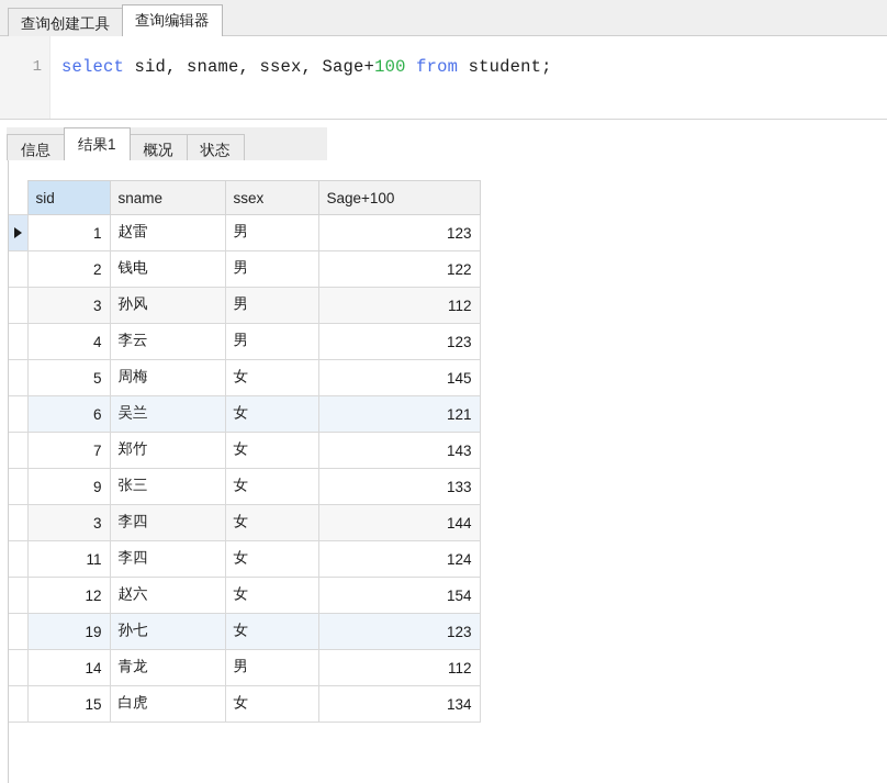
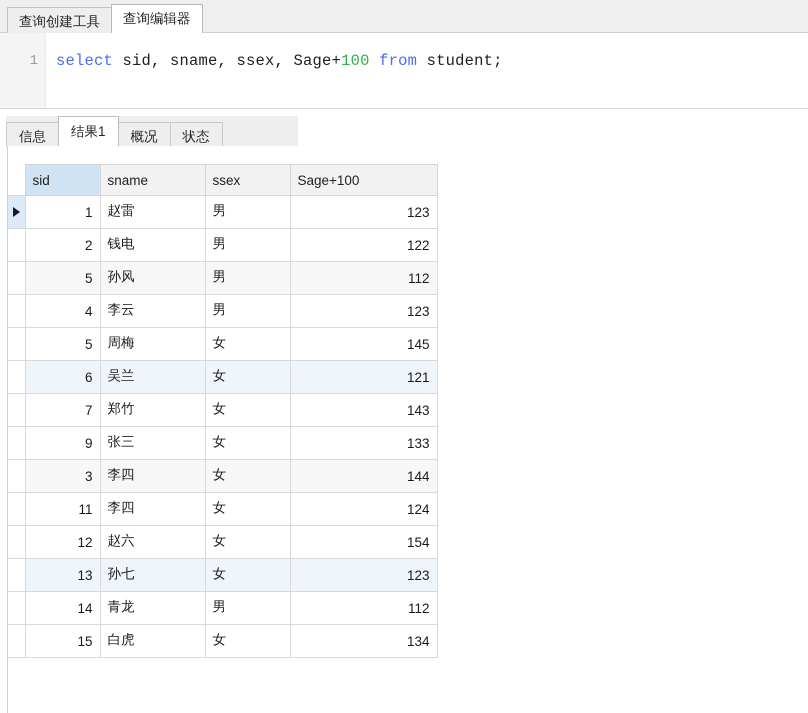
  查询创建工具
  查询编辑器
  1
  select sid, sname, ssex, Sage+100 from student;
  信息
  结果1
  概况
  状态
  	sid	sname	ssex	Sage+100
  	1	赵雷	男	123
  	2	钱电	男	122
- 	3	孙风	男	112
+ 	5	孙风	男	112
  	4	李云	男	123
  	5	周梅	女	145
  	6	吴兰	女	121
  	7	郑竹	女	143
  	9	张三	女	133
  	3	李四	女	144
  	11	李四	女	124
  	12	赵六	女	154
- 	19	孙七	女	123
+ 	13	孙七	女	123
  	14	青龙	男	112
  	15	白虎	女	134
